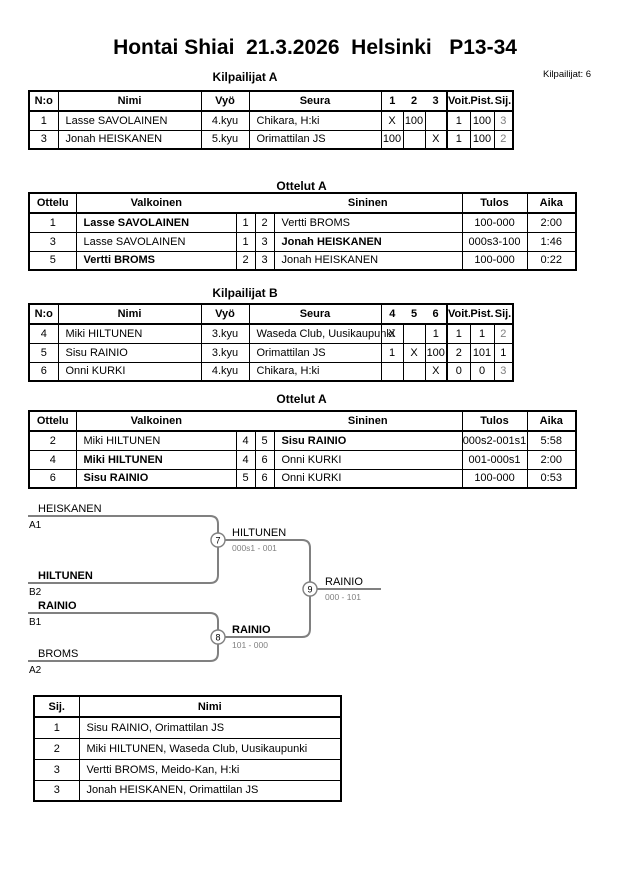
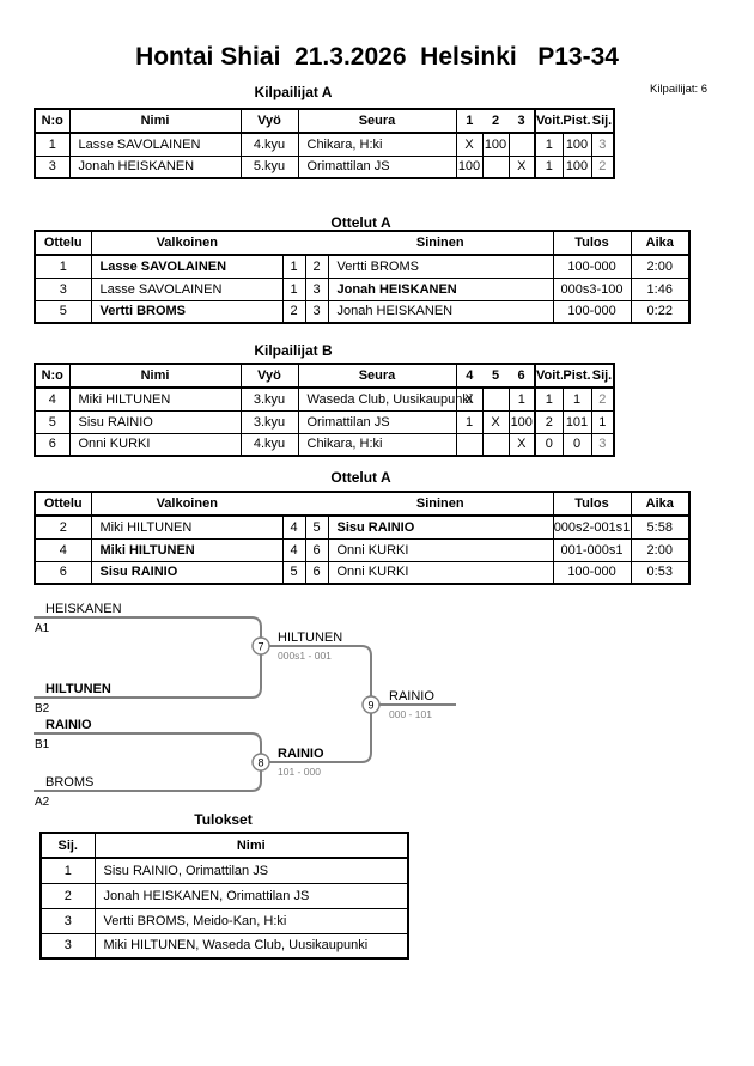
  Hontai Shiai 21.3.2026 Helsinki P13-34
  Kilpailijat A
  Kilpailijat: 6
  N:o	Nimi	Vyö	Seura	1	2	3	Voit.	Pist.	Sij.
  1	Lasse SAVOLAINEN	4.kyu	Chikara, H:ki	X	100		1	100	3
  3	Jonah HEISKANEN	5.kyu	Orimattilan JS	100		X	1	100	2
  Ottelut A
  Ottelu	Valkoinen			Sininen	Tulos	Aika
  1	Lasse SAVOLAINEN	1	2	Vertti BROMS	100-000	2:00
  3	Lasse SAVOLAINEN	1	3	Jonah HEISKANEN	000s3-100	1:46
  5	Vertti BROMS	2	3	Jonah HEISKANEN	100-000	0:22
  Kilpailijat B
  N:o	Nimi	Vyö	Seura	4	5	6	Voit.	Pist.	Sij.
  4	Miki HILTUNEN	3.kyu	Waseda Club, Uusikaupun	X		1	1	1	2
  5	Sisu RAINIO	3.kyu	Orimattilan JS	1	X	100	2	101	1
  6	Onni KURKI	4.kyu	Chikara, H:ki			X	0	0	3
  Ottelut A
  Ottelu	Valkoinen			Sininen	Tulos	Aika
  2	Miki HILTUNEN	4	5	Sisu RAINIO	000s2-001s1	5:58
  4	Miki HILTUNEN	4	6	Onni KURKI	001-000s1	2:00
  6	Sisu RAINIO	5	6	Onni KURKI	100-000	0:53
  HEISKANEN
  A1
  HILTUNEN
  B2
  RAINIO
  B1
  BROMS
  A2
  7
  HILTUNEN
  000s1 - 001
  8
  RAINIO
  101 - 000
  9
  RAINIO
  000 - 101
+ Tulokset
  Sij.	Nimi
  1	Sisu RAINIO, Orimattilan JS
- 2	Miki HILTUNEN, Waseda Club, Uusikaupunki
+ 2	Jonah HEISKANEN, Orimattilan JS
  3	Vertti BROMS, Meido-Kan, H:ki
- 3	Jonah HEISKANEN, Orimattilan JS
+ 3	Miki HILTUNEN, Waseda Club, Uusikaupunki
